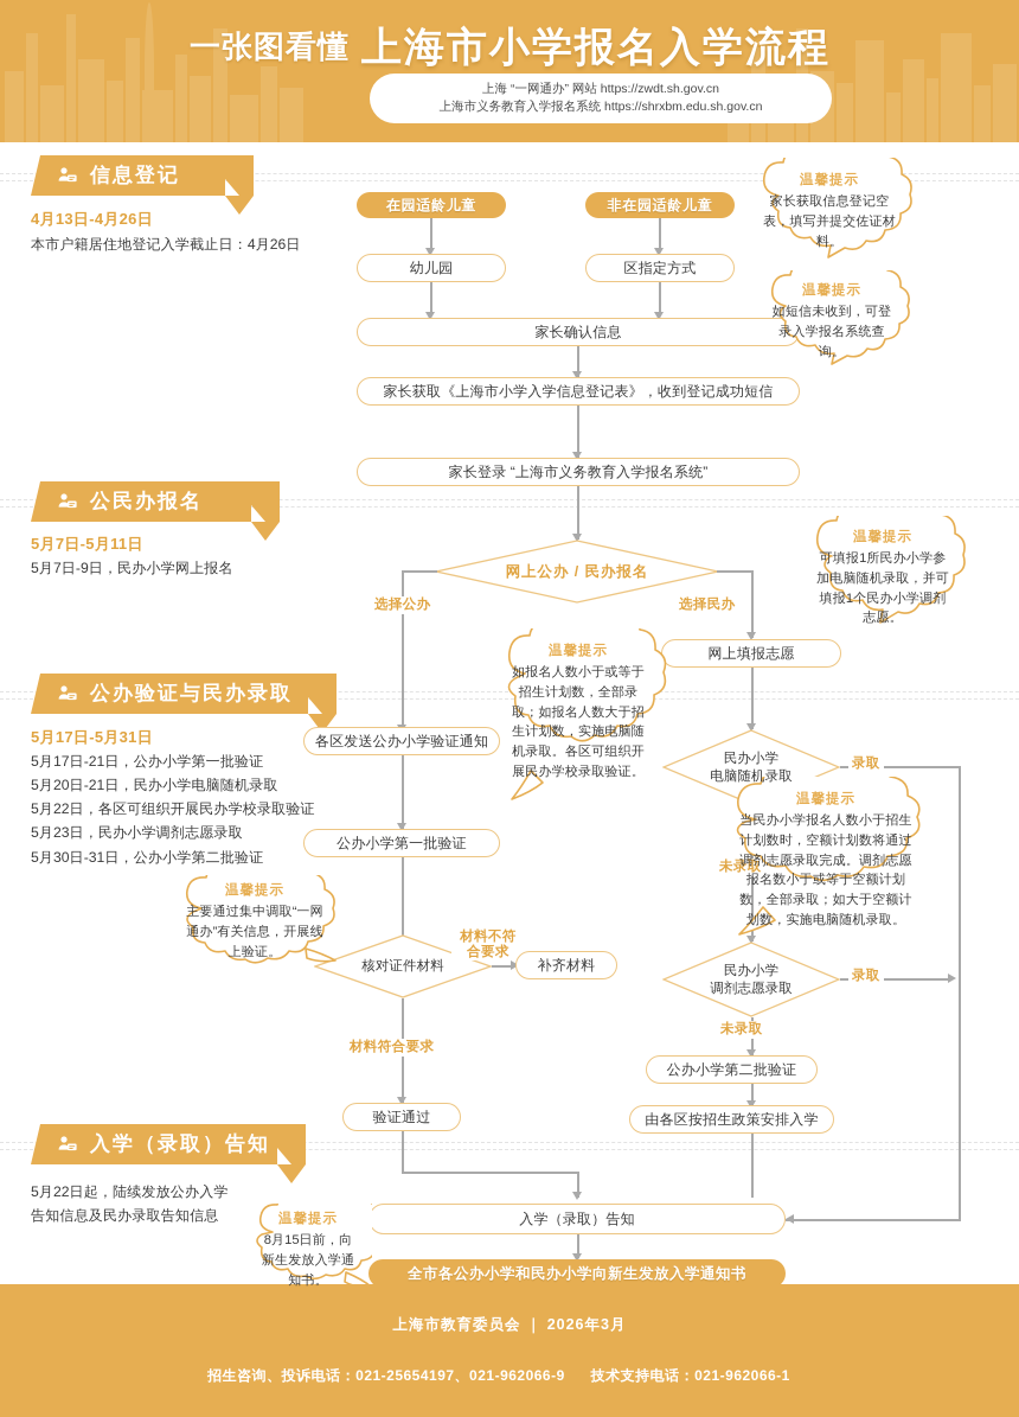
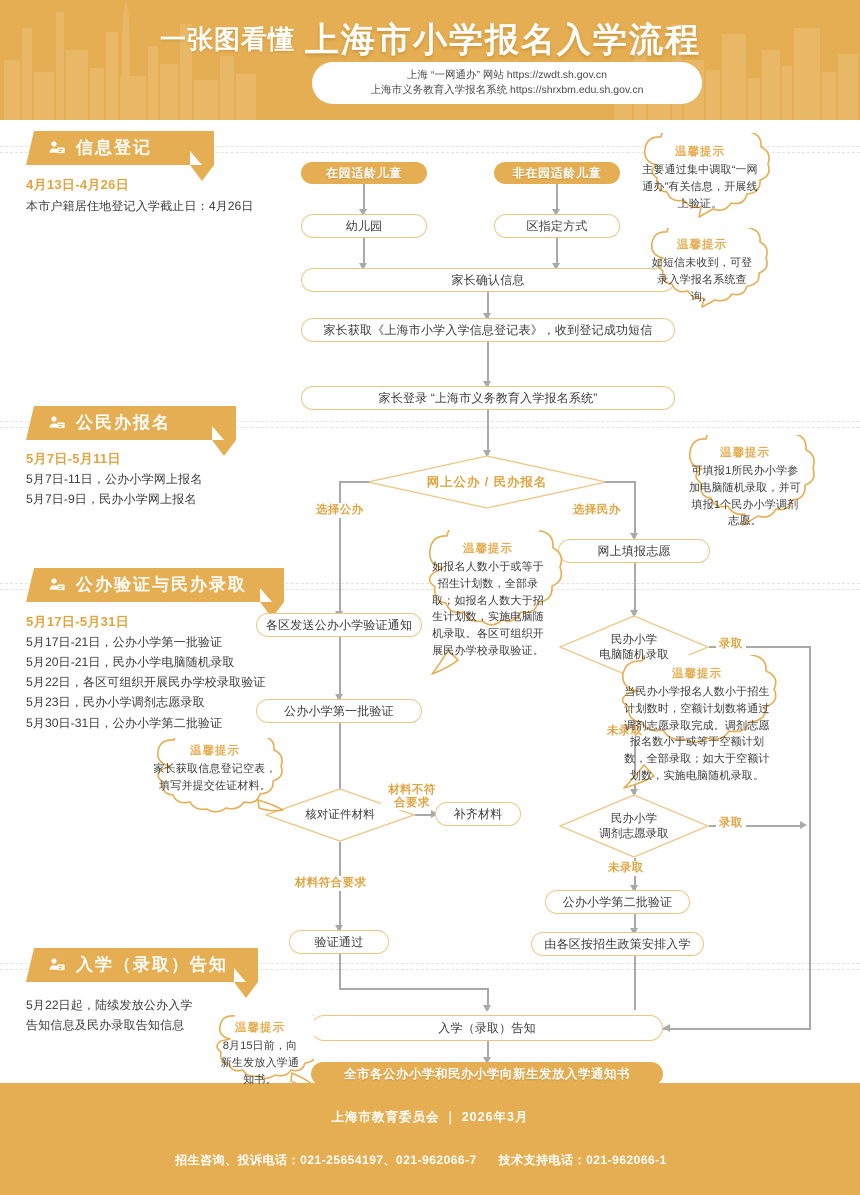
  一张图看懂
  上海市小学报名入学流程
  上海 “一网通办” 网站 https://zwdt.sh.gov.cn
  上海市义务教育入学报名系统 https://shrxbm.edu.sh.gov.cn
  信息登记
  4月13日-4月26日
  本市户籍居住地登记入学截止日：4月26日
  公民办报名
  5月7日-5月11日
+ 5月7日-11日，公办小学网上报名
  5月7日-9日，民办小学网上报名
  公办验证与民办录取
  5月17日-5月31日
  5月17日-21日，公办小学第一批验证
  5月20日-21日，民办小学电脑随机录取
  5月22日，各区可组织开展民办学校录取验证
  5月23日，民办小学调剂志愿录取
  5月30日-31日，公办小学第二批验证
  入学（录取）告知
  5月22日起，陆续发放公办入学
  告知信息及民办录取告知信息
  在园适龄儿童
  幼儿园
  非在园适龄儿童
  区指定方式
  家长确认信息
  家长获取《上海市小学入学信息登记表》，收到登记成功短信
  家长登录 “上海市义务教育入学报名系统”
  网上公办 / 民办报名
  选择公办
  选择民办
  网上填报志愿
  各区发送公办小学验证通知
  公办小学第一批验证
  核对证件材料
  材料不符
  合要求
  补齐材料
  材料符合要求
  验证通过
  民办小学
  电脑随机录取
  录取
  未录取
  民办小学
  调剂志愿录取
  录取
  未录取
  公办小学第二批验证
  由各区按招生政策安排入学
  入学（录取）告知
  全市各公办小学和民办小学向新生发放入学通知书
  温馨提示
- 家长获取信息登记空表，填写并提交佐证材料。
+ 主要通过集中调取“一网通办”有关信息，开展线上验证。
  温馨提示
  如短信未收到，可登录入学报名系统查询。
  温馨提示
  可填报1所民办小学参加电脑随机录取，并可填报1个民办小学调剂志愿。
  温馨提示
  如报名人数小于或等于招生计划数，全部录取；如报名人数大于招生计划数，实施电脑随机录取。各区可组织开展民办学校录取验证。
  温馨提示
  当民办小学报名人数小于招生计划数时，空额计划数将通过调剂志愿录取完成。调剂志愿报名数小于或等于空额计划数，全部录取；如大于空额计划数，实施电脑随机录取。
  温馨提示
- 主要通过集中调取“一网通办”有关信息，开展线上验证。
+ 家长获取信息登记空表，填写并提交佐证材料。
  温馨提示
  8月15日前，向新生发放入学通知书。
  上海市教育委员会 ｜ 2026年3月
- 招生咨询、投诉电话：021-25654197、021-962066-9 技术支持电话：021-962066-1
+ 招生咨询、投诉电话：021-25654197、021-962066-7 技术支持电话：021-962066-1
